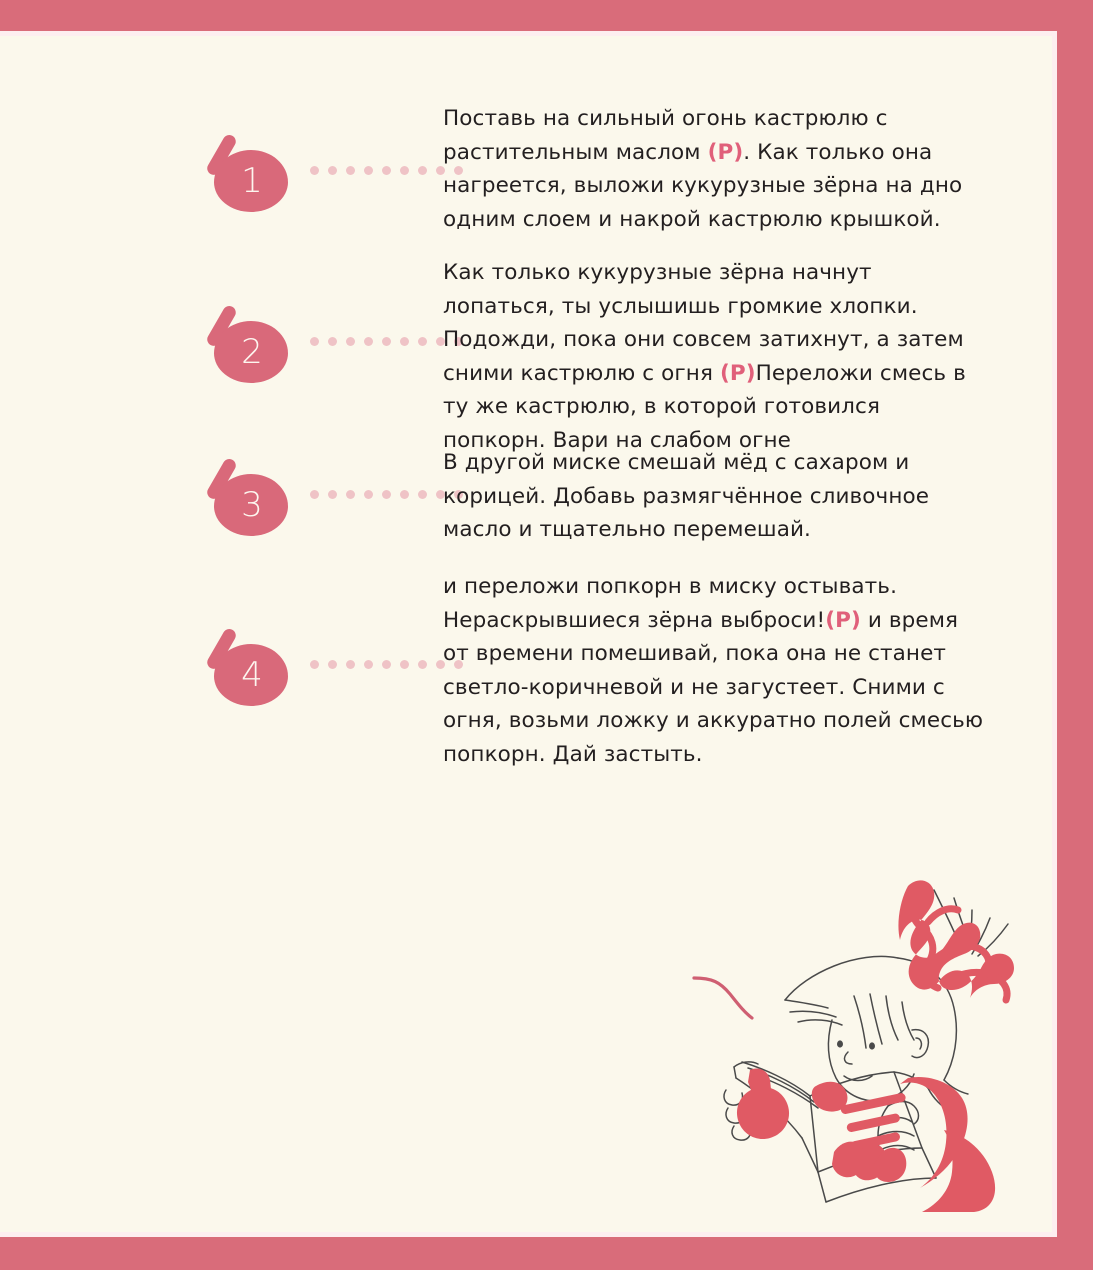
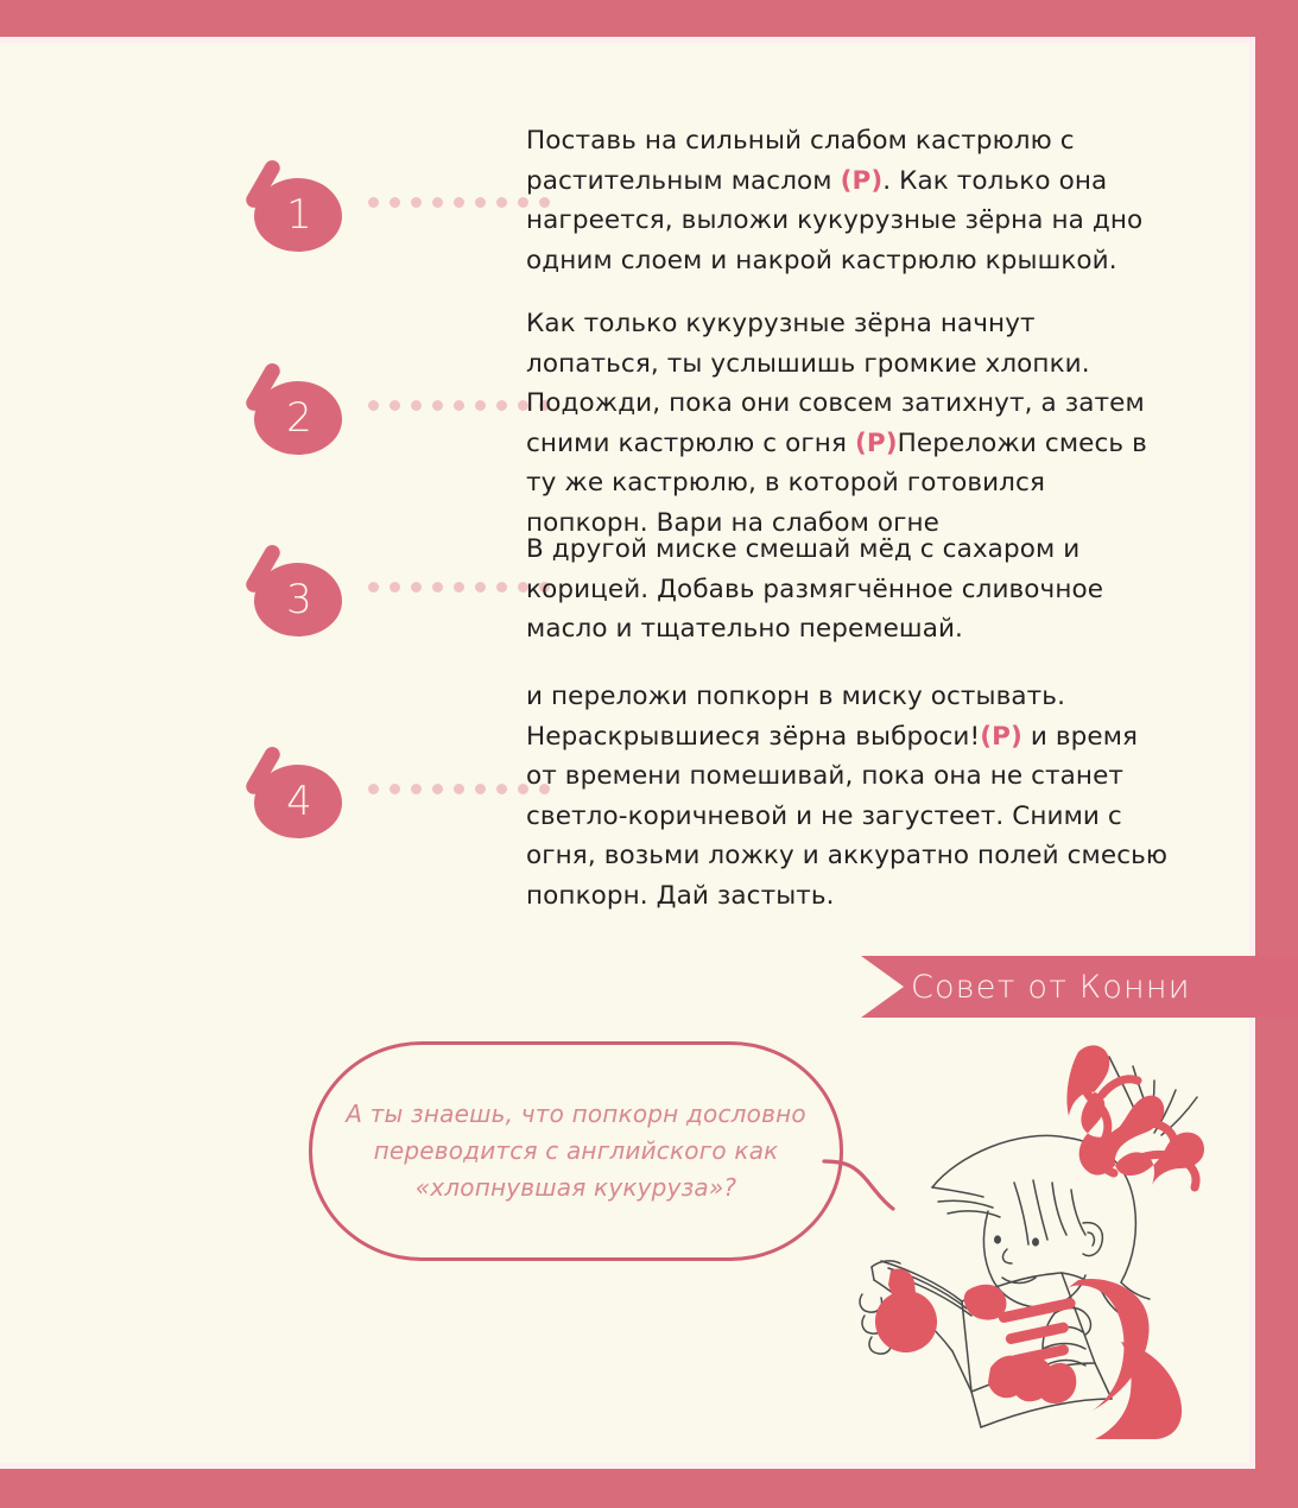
  1
- Поставь на сильный огонь кастрюлю с растительным маслом (P). Как только она нагреется, выложи кукурузные зёрна на дно одним слоем и накрой кастрюлю крышкой.
+ Поставь на сильный слабом кастрюлю с растительным маслом (P). Как только она нагреется, выложи кукурузные зёрна на дно одним слоем и накрой кастрюлю крышкой.
  2
  Как только кукурузные зёрна начнут лопаться, ты услышишь громкие хлопки. Подожди, пока они совсем затихнут, а затем сними кастрюлю с огня (P)Переложи смесь в ту же кастрюлю, в которой готовился попкорн. Вари на слабом огне
  3
  В другой миске смешай мёд с сахаром и корицей. Добавь размягчённое сливочное масло и тщательно перемешай.
  4
  и переложи попкорн в миску остывать. Нераскрывшиеся зёрна выброси!(P) и время от времени помешивай, пока она не станет светло-коричневой и не загустеет. Сними с огня, возьми ложку и аккуратно полей смесью попкорн. Дай застыть.
+ Совет от Конни
+ А ты знаешь, что попкорн дословно переводится с английского как «хлопнувшая кукуруза»?
